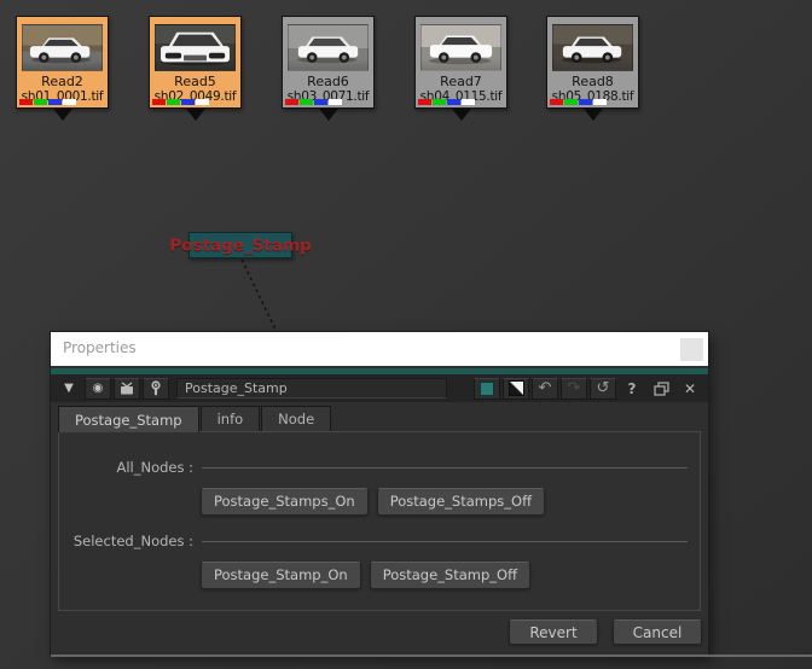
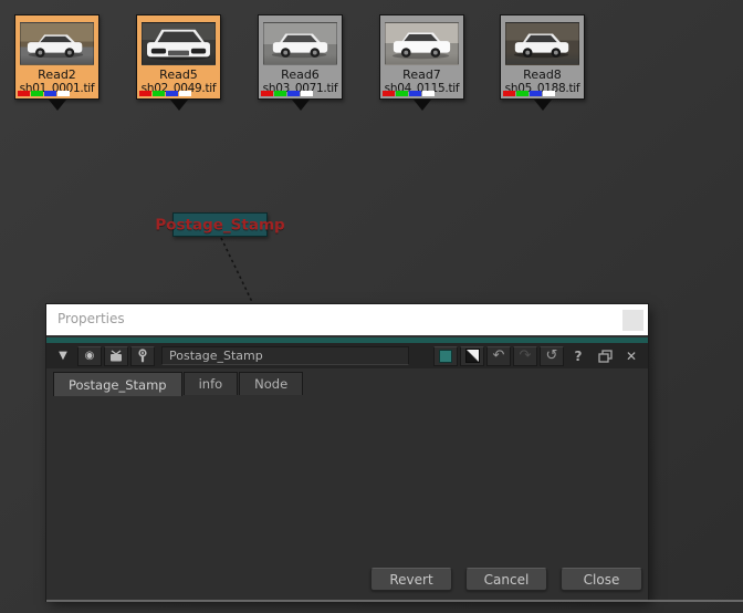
  Read2
  sh01_0001.tif
  Read5
  sh02_0049.tif
  Read6
  sh03_0071.tif
  Read7
  sh04_0115.tif
  Read8
  sh05_0188.tif
  Postage_Stamp
  Properties
  ▼
  ◉
  Postage_Stamp
  ↶
  ↷
  ↺
  ?
  ✕
  Postage_Stamp
  info
  Node
- All_Nodes :
- Postage_Stamps_On
- Postage_Stamps_Off
- Selected_Nodes :
- Postage_Stamp_On
- Postage_Stamp_Off
  Revert
  Cancel
+ Close
